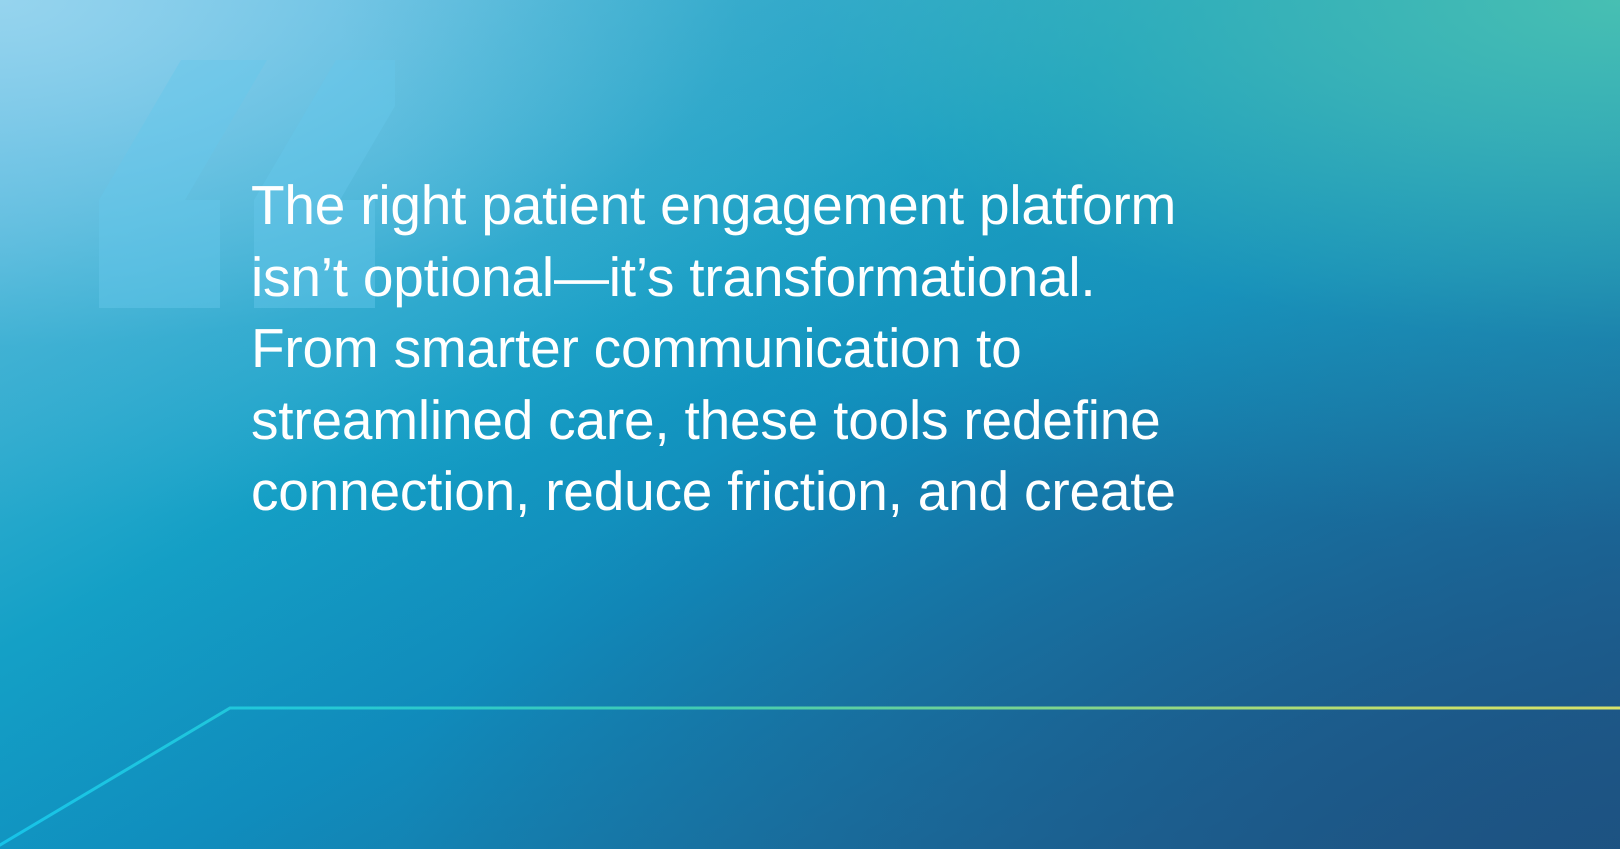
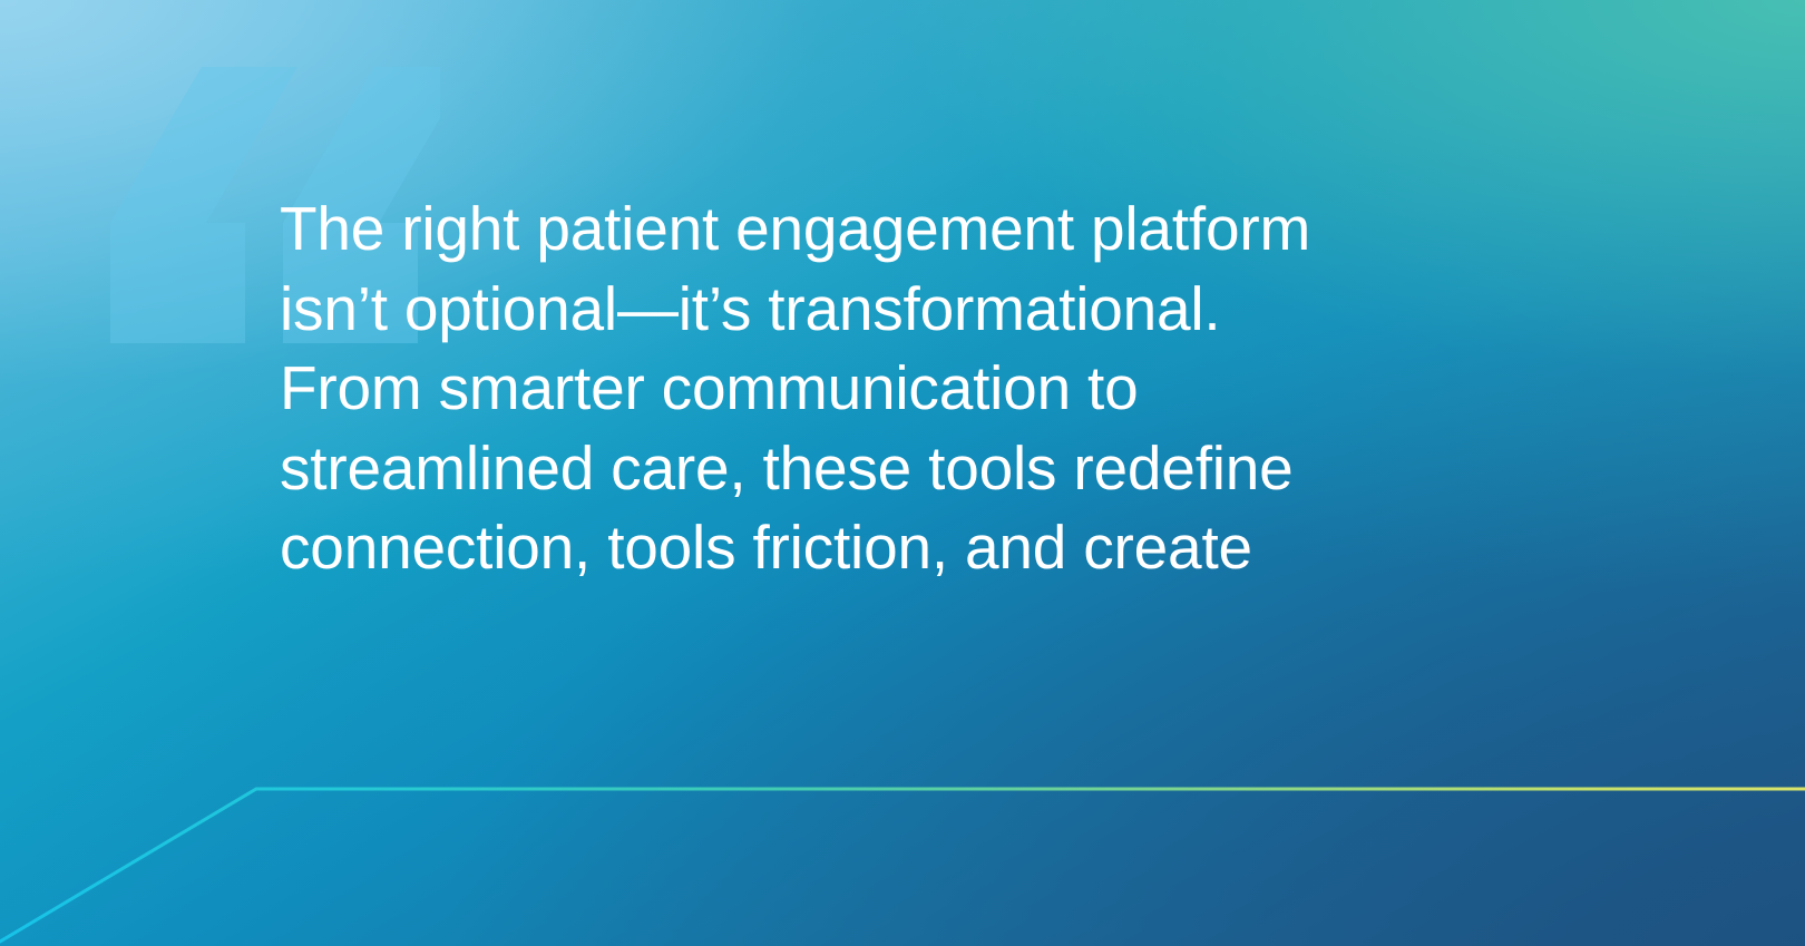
  The right patient engagement platform
  isn’t optional—it’s transformational.
  From smarter communication to
  streamlined care, these tools redefine
- connection, reduce friction, and create
+ connection, tools friction, and create
